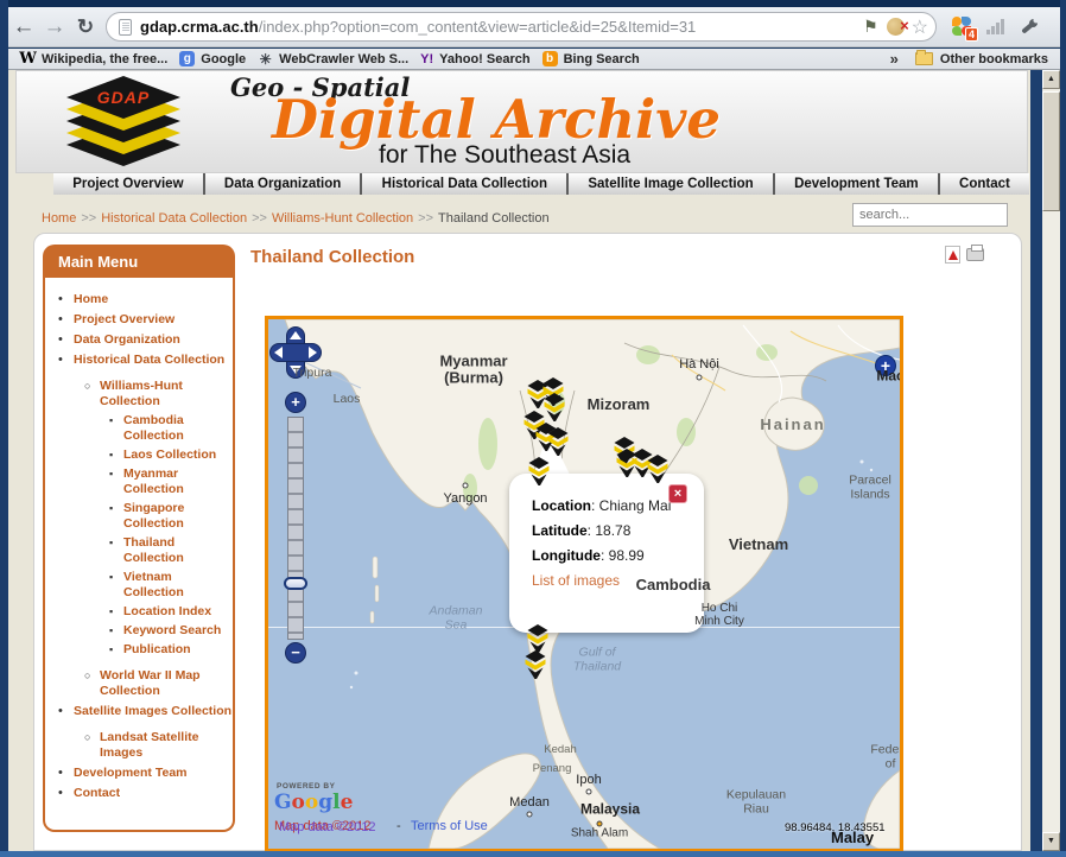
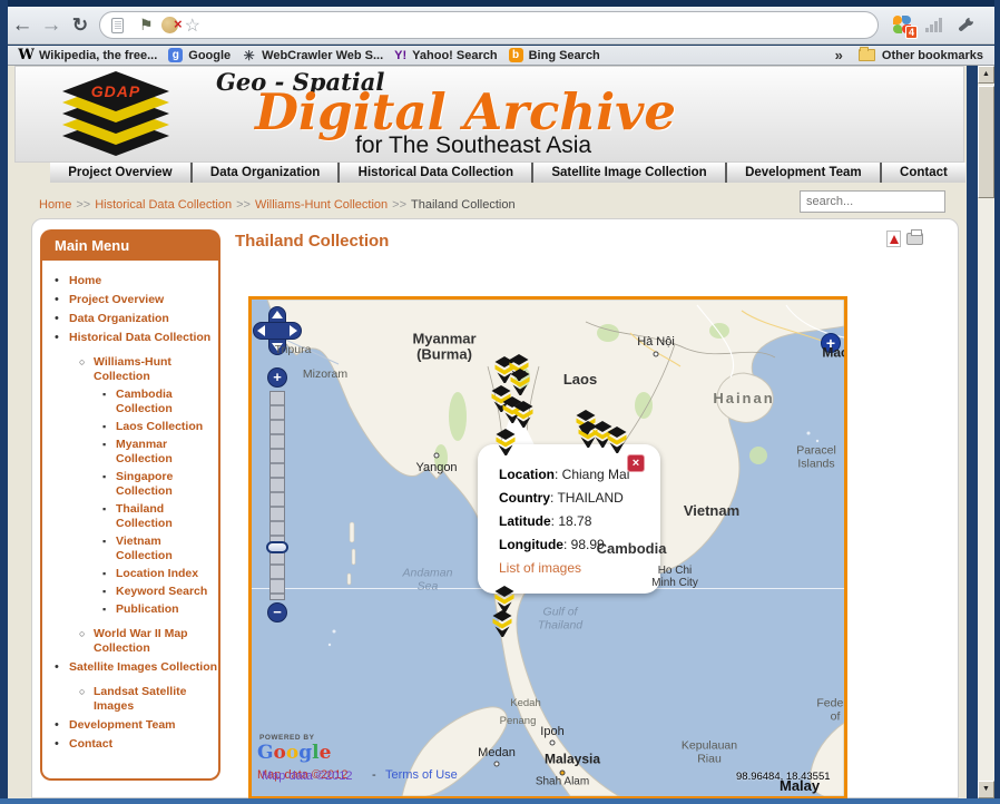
  ←
  →
  ↻
- gdap.crma.ac.th/index.php?option=com_content&view=article&id=25&Itemid=31
  ⚑
  ☆
  4
  W
  Wikipedia, the free...
  g
  Google
  ✳
  WebCrawler Web S...
  Y!
  Yahoo! Search
  b
  Bing Search
  »
  Other bookmarks
  GDAP
  Geo - Spatial
  Digital Archive
  for The Southeast Asia
  Project Overview
  Data Organization
  Historical Data Collection
  Satellite Image Collection
  Development Team
  Contact
  Home >> Historical Data Collection >> Williams-Hunt Collection >> Thailand Collection
  search...
  Main Menu
  •
  Home
  •
  Project Overview
  •
  Data Organization
  •
  Historical Data Collection
  ○
  Williams-Hunt Collection
  ▪
  Cambodia Collection
  ▪
  Laos Collection
  ▪
  Myanmar Collection
  ▪
  Singapore Collection
  ▪
  Thailand Collection
  ▪
  Vietnam Collection
  ▪
  Location Index
  ▪
  Keyword Search
  ▪
  Publication
  ○
  World War II Map Collection
  •
  Satellite Images Collection
  ○
  Landsat Satellite Images
  •
  Development Team
  •
  Contact
  Thailand Collection
  +
  −
  +
  Location: Chiang Mai
+ Country: THAILAND
  Latitude: 18.78
  Longitude: 98.99
  List of images
  ×
  Google
  Map data ©2012
  Map data ©2012
  -
  Terms of Use
  98.96484, 18.43551
  Malay
  Tripura
- Laos
+ Mizoram
  Myanmar
  (Burma)
- Mizoram
+ Laos
  Hà Nội
  Hainan
  Yangon
  Vietnam
  Cambodia
  Ho Chi
  Minh City
  Andaman
  Sea
  Gulf of
  Thailand
  Paracel
  Islands
  Kedah
  Penang
  Ipoh
  Medan
  Malaysia
  Shah Alam
  Kepulauan
  Riau
  of
